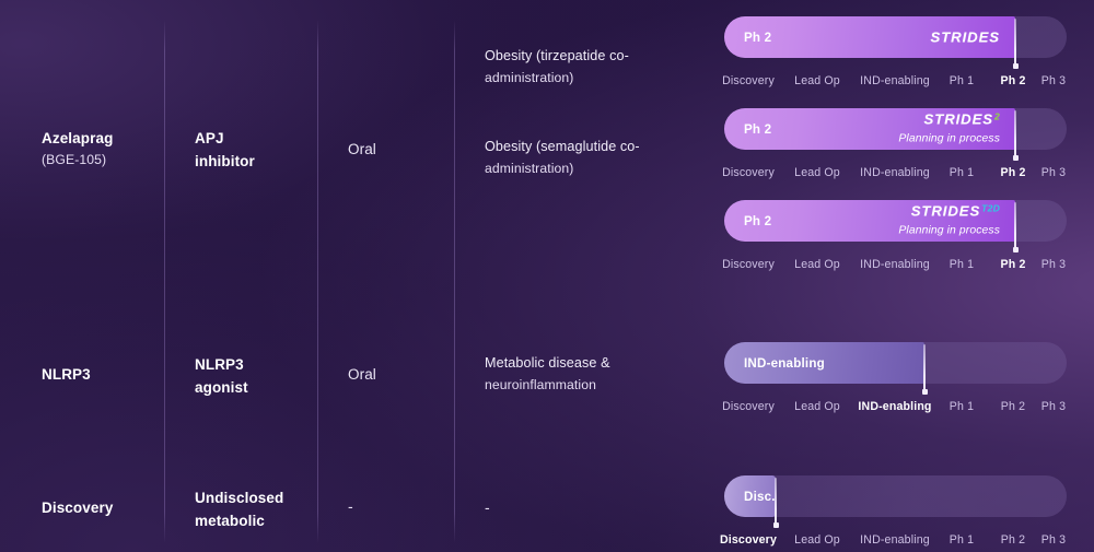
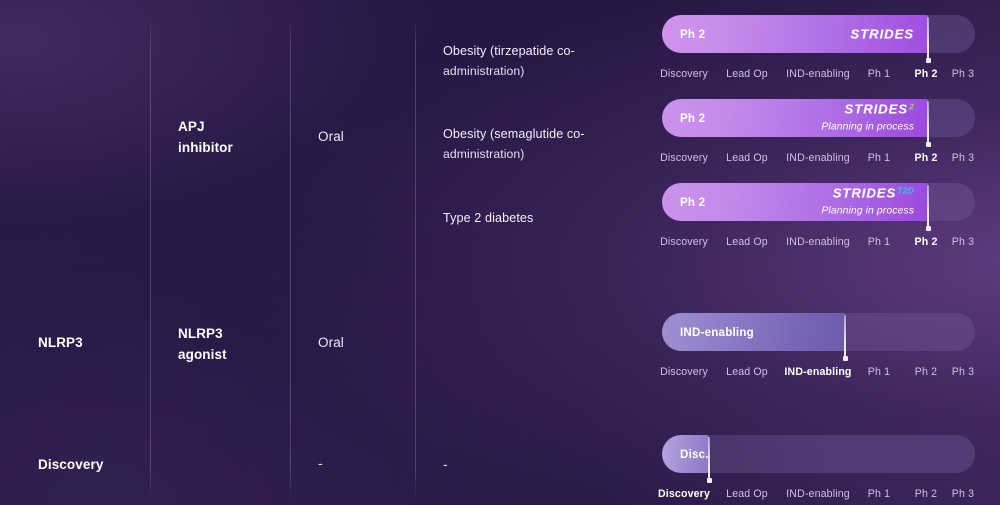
- Azelaprag
- (BGE-105)
  APJ
  inhibitor
  Oral
  Obesity (tirzepatide co-
  administration)
  Ph 2
  STRIDES
  Discovery
  Lead Op
  IND-enabling
  Ph 1
  Ph 2
  Ph 3
  Obesity (semaglutide co-
  administration)
  Ph 2
  STRIDES
  2
  Planning in process
  Discovery
  Lead Op
  IND-enabling
  Ph 1
  Ph 2
  Ph 3
+ Type 2 diabetes
  Ph 2
  STRIDES
  T2D
  Planning in process
  Discovery
  Lead Op
  IND-enabling
  Ph 1
  Ph 2
  Ph 3
  NLRP3
  NLRP3
  agonist
  Oral
- Metabolic disease &
- neuroinflammation
  IND-enabling
  Discovery
  Lead Op
  IND-enabling
  Ph 1
  Ph 2
  Ph 3
  Discovery
- Undisclosed
- metabolic
  -
  -
  Disc.
  Discovery
  Lead Op
  IND-enabling
  Ph 1
  Ph 2
  Ph 3
